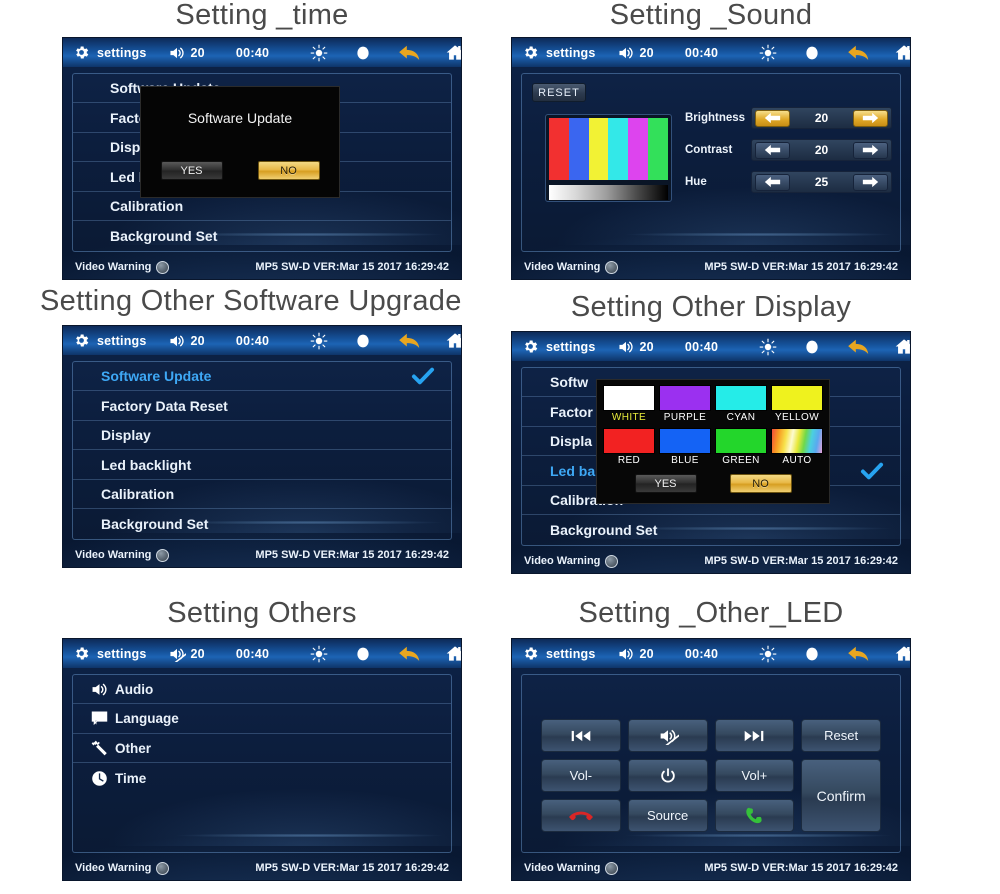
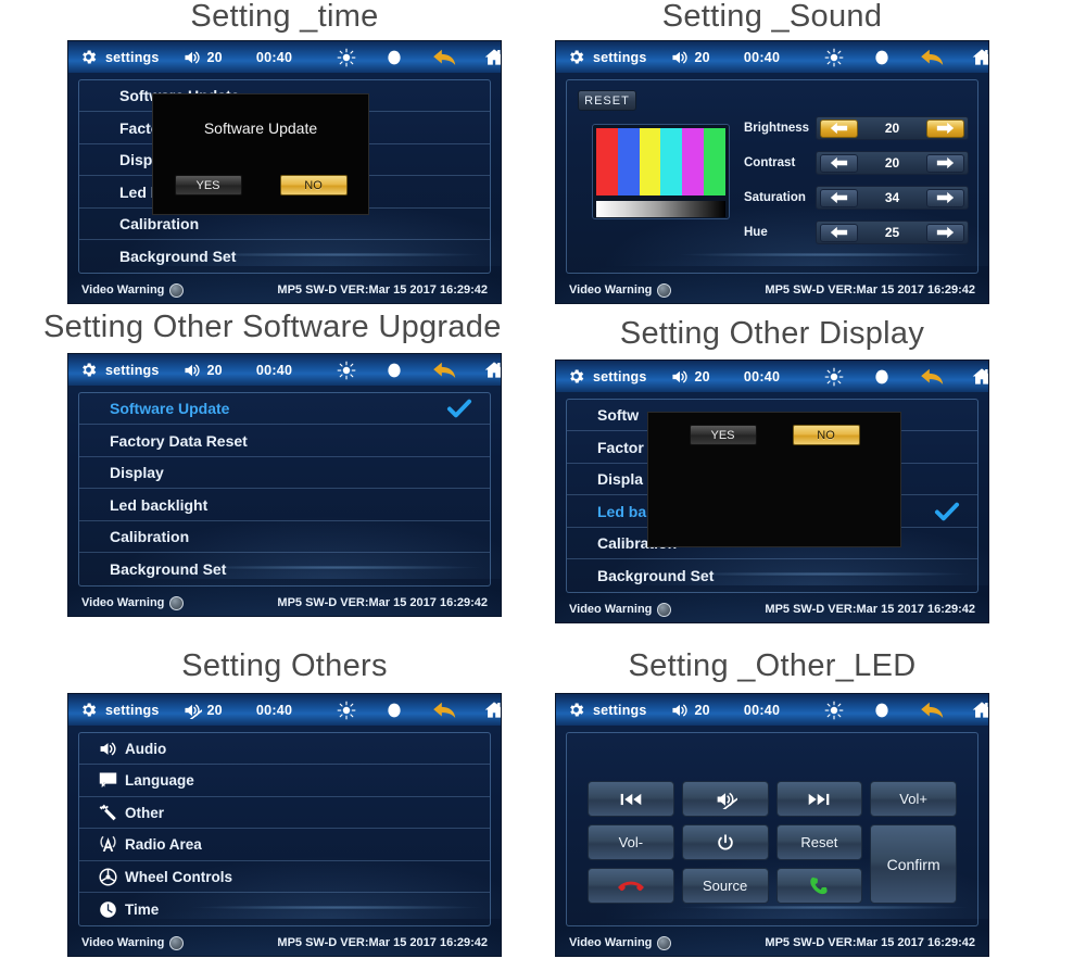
  Setting _time
  settings
  20
  00:40
  Calibration
  Background Set
  Software Update
  YES
  NO
  Video Warning
  MP5 SW-D VER:Mar 15 2017 16:29:42
  Setting _Sound
  settings
  20
  00:40
  RESET
  Brightness
  20
  Contrast
  20
+ Saturation
+ 34
  Hue
  25
  Video Warning
  MP5 SW-D VER:Mar 15 2017 16:29:42
  Setting Other Software Upgrade
  settings
  20
  00:40
  Software Update
  Factory Data Reset
  Display
  Led backlight
  Calibration
  Background Set
  Video Warning
  MP5 SW-D VER:Mar 15 2017 16:29:42
  Setting Other Display
  settings
  20
  00:40
  Softw
  Factor
  Displa
  Led ba
  Background Set
- WHITE
- PURPLE
- CYAN
- YELLOW
- RED
- BLUE
- GREEN
- AUTO
  YES
  NO
  Video Warning
  MP5 SW-D VER:Mar 15 2017 16:29:42
  Setting Others
  settings
  20
  00:40
  Audio
  Language
  Other
+ Radio Area
+ Wheel Controls
  Time
  Video Warning
  MP5 SW-D VER:Mar 15 2017 16:29:42
  Setting _Other_LED
  settings
  20
  00:40
- Reset
+ Vol+
  Vol-
- Vol+
+ Reset
  Confirm
  Source
  Video Warning
  MP5 SW-D VER:Mar 15 2017 16:29:42
